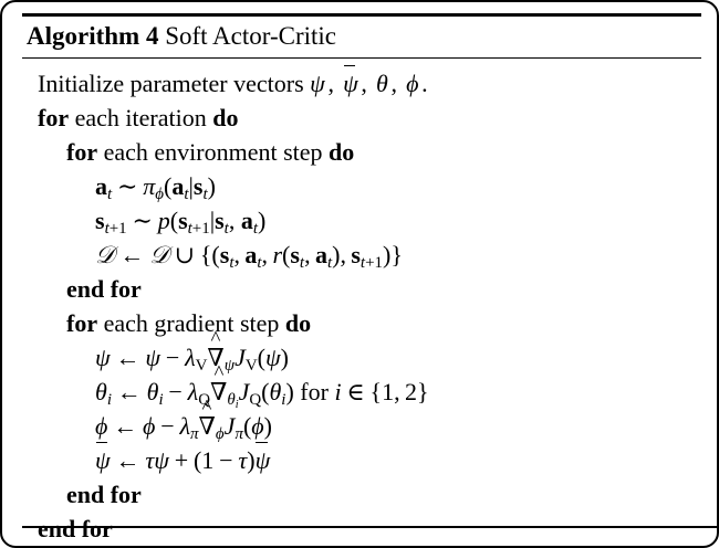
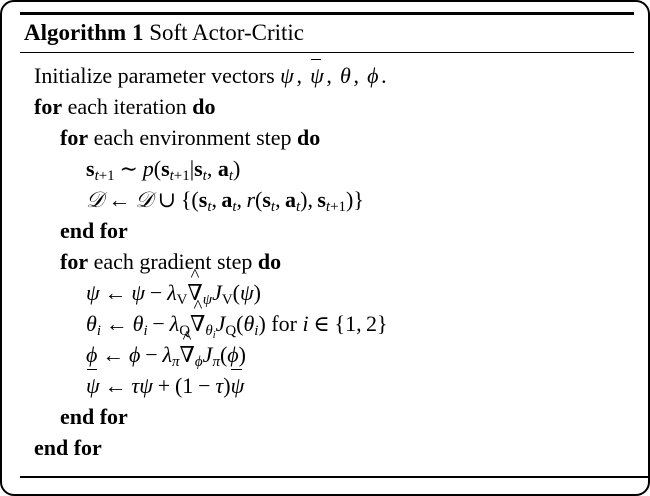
- Algorithm 4 Soft Actor-Critic
+ Algorithm 1 Soft Actor-Critic
  Initialize parameter vectors ψ, ψ, θ, ϕ.
  for each iteration do
  for each environment step do
- at ∼ πϕ(at|st)
  st+1 ∼ p(st+1|st, at)
  𝒟 ← 𝒟 ∪ {(st, at, r(st, at), st+1)}
  end for
  for each gradient step do
  ψ ← ψ − λV∇ψJV(ψ)
  θi ← θi − λQ∇θiJQ(θi) for i ∈ {1, 2}
  ϕ ← ϕ − λπ∇ϕJπ(ϕ)
  ψ ← τψ + (1 − τ)ψ
  end for
  end for
